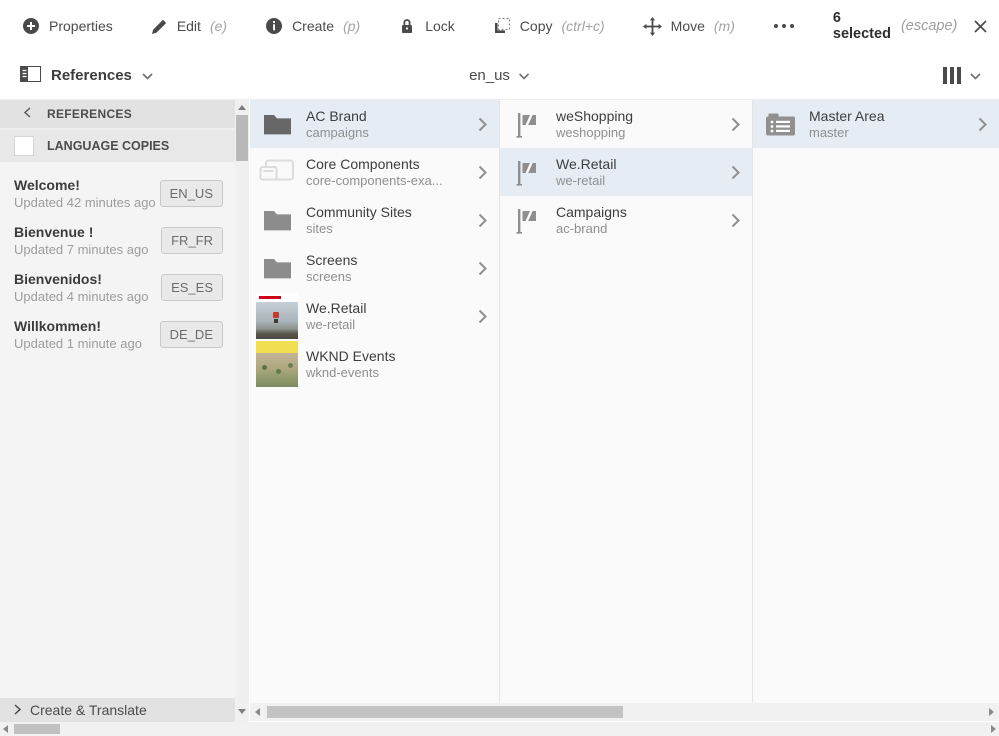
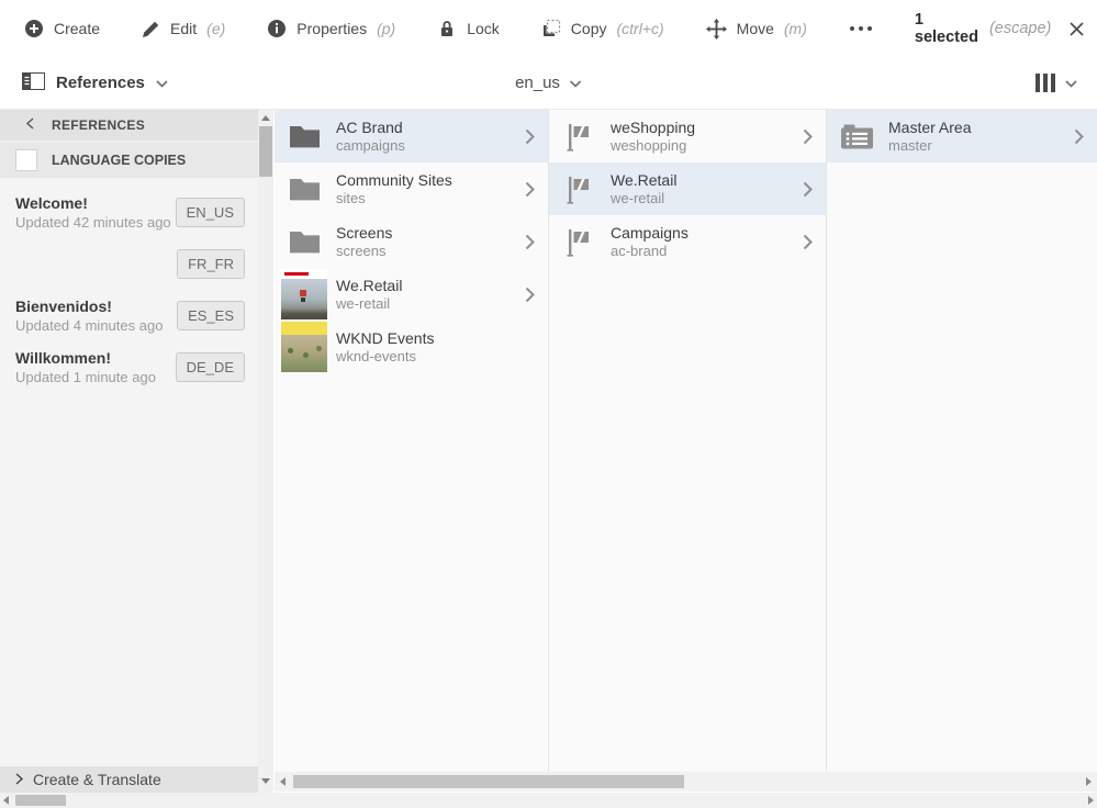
- Properties
+ Create
  Edit
  (e)
- Create
+ Properties
  (p)
  Lock
  Copy
  (ctrl+c)
  Move
  (m)
- 6 selected
+ 1 selected
  (escape)
  References
  en_us
  REFERENCES
  LANGUAGE COPIES
  Welcome!
  Updated 42 minutes ago
  EN_US
- Bienvenue !
- Updated 7 minutes ago
  FR_FR
  Bienvenidos!
  Updated 4 minutes ago
  ES_ES
  Willkommen!
  Updated 1 minute ago
  DE_DE
  Create & Translate
  AC Brand
  campaigns
- Core Components
- core-components-exa...
  Community Sites
  sites
  Screens
  screens
  We.Retail
  we-retail
  WKND Events
  wknd-events
  weShopping
  weshopping
  We.Retail
  we-retail
  Campaigns
  ac-brand
  Master Area
  master
